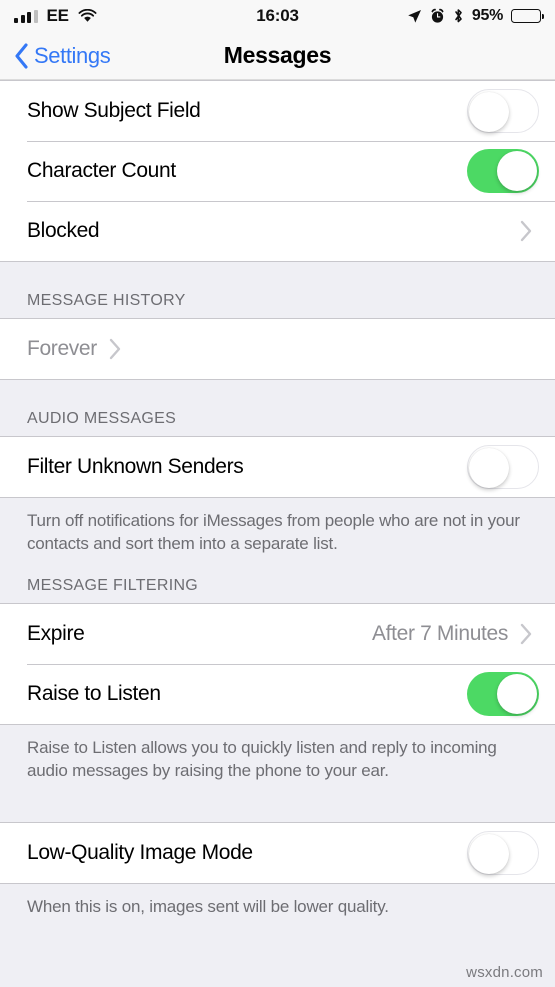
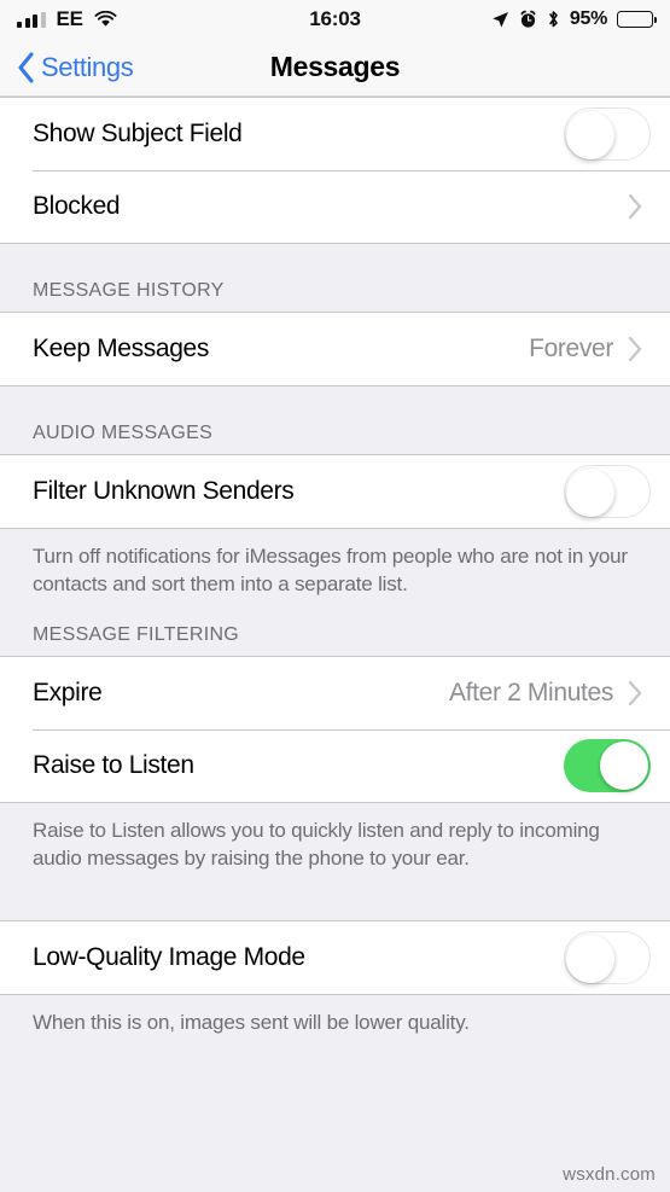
  EE
  16:03
  95%
  Settings
  Messages
  Show Subject Field
- Character Count
  Blocked
  MESSAGE HISTORY
+ Keep Messages
  Forever
  AUDIO MESSAGES
  Filter Unknown Senders
  Turn off notifications for iMessages from people who are not in your contacts and sort them into a separate list.
  MESSAGE FILTERING
  Expire
- After 7 Minutes
+ After 2 Minutes
  Raise to Listen
  Raise to Listen allows you to quickly listen and reply to incoming audio messages by raising the phone to your ear.
  Low-Quality Image Mode
  When this is on, images sent will be lower quality.
  wsxdn.com
